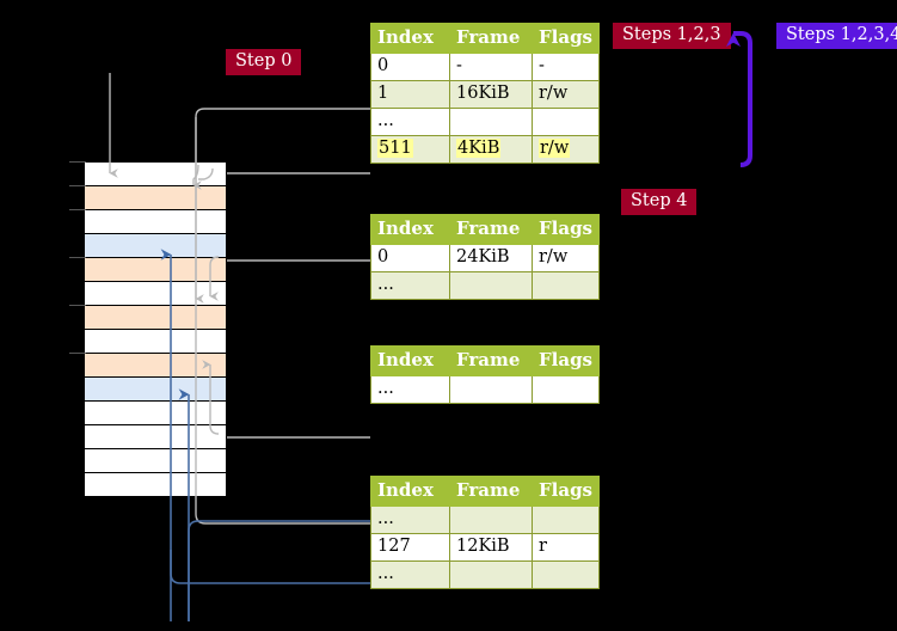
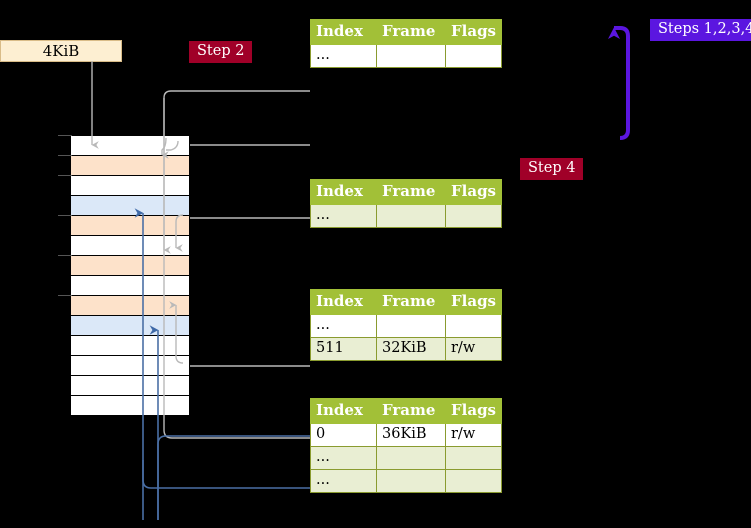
+ 4KiB
- Step 0
+ Step 2
- Steps 1,2,3
  Steps 1,2,3,4
  Step 4
  Index	Frame	Flags
- 0	-	-
- 1	16KiB	r/w
  ...
- 511	4KiB	r/w
  Index	Frame	Flags
- 0	24KiB	r/w
  ...
  Index	Frame	Flags
  ...
+ 511	32KiB	r/w
  Index	Frame	Flags
+ 0	36KiB	r/w
  ...
- 127	12KiB	r
  ...
